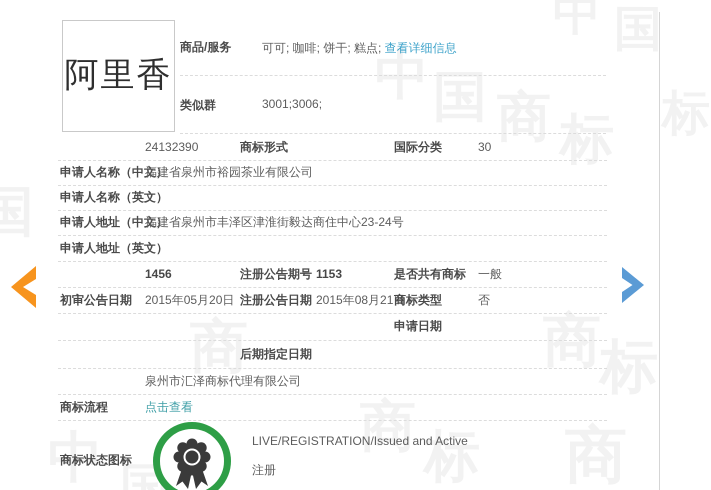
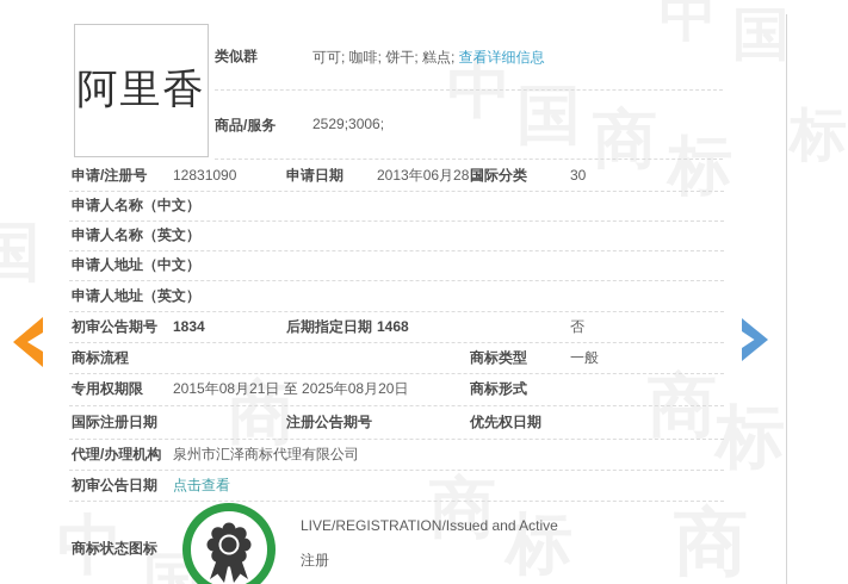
  中
  国
  商
  标
  国
  商
  商
  标
  中
  商
  标
  国
  阿里香
- 商品/服务
+ 类似群
  可可; 咖啡; 饼干; 糕点; 查看详细信息
- 类似群
+ 商品/服务
- 3001;3006;
+ 2529;3006;
+ 申请/注册号
- 24132390
+ 12831090
- 商标形式
+ 申请日期
+ 2013年06月28日
  国际分类
  30
  申请人名称（中文）
- 福建省泉州市裕园茶业有限公司
  申请人名称（英文）
  申请人地址（中文）
- 福建省泉州市丰泽区津淮街毅达商住中心23-24号
  申请人地址（英文）
+ 初审公告期号
- 1456
+ 1834
- 注册公告期号
+ 后期指定日期
- 1153
+ 1468
- 是否共有商标
- 一般
+ 否
- 初审公告日期
+ 商标流程
- 2015年05月20日
- 注册公告日期
- 2015年08月21日
  商标类型
- 否
+ 一般
+ 专用权期限
+ 2015年08月21日 至 2025年08月20日
- 申请日期
+ 商标形式
+ 国际注册日期
- 后期指定日期
+ 注册公告期号
+ 优先权日期
+ 代理/办理机构
  泉州市汇泽商标代理有限公司
- 商标流程
+ 初审公告日期
  点击查看
  商标状态图标
  LIVE/REGISTRATION/Issued and Active
  注册
